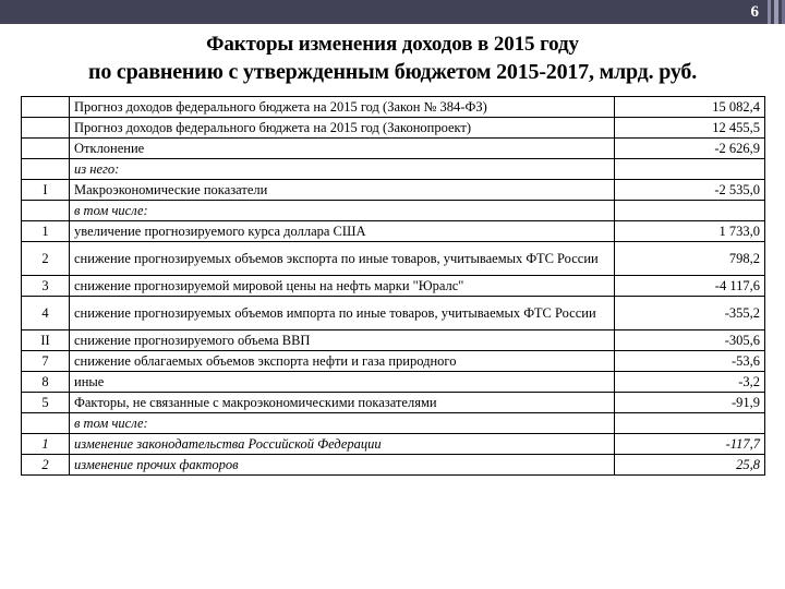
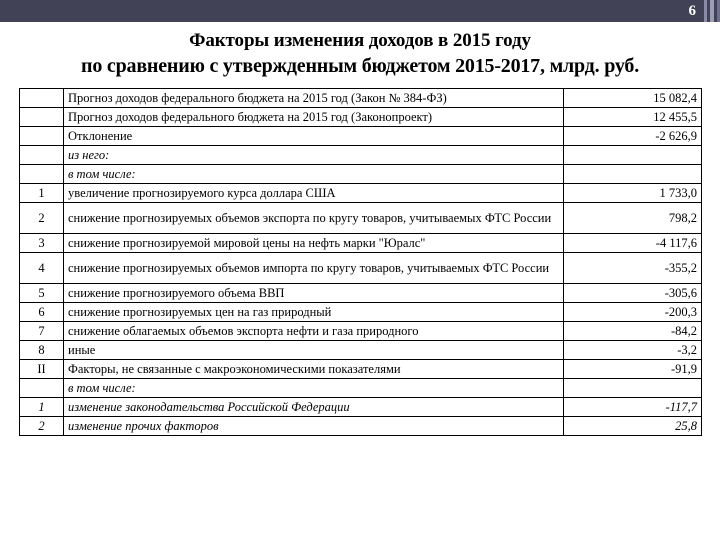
  6
  Факторы изменения доходов в 2015 году
  по сравнению с утвержденным бюджетом 2015-2017, млрд. руб.
  	Прогноз доходов федерального бюджета на 2015 год (Закон № 384-ФЗ)	15 082,4
  	Прогноз доходов федерального бюджета на 2015 год (Законопроект)	12 455,5
  	Отклонение	-2 626,9
  	из него:
- I	Макроэкономические показатели	-2 535,0
  	в том числе:
  1	увеличение прогнозируемого курса доллара США	1 733,0
- 2	снижение прогнозируемых объемов экспорта по иные товаров, учитываемых ФТС России	798,2
+ 2	снижение прогнозируемых объемов экспорта по кругу товаров, учитываемых ФТС России	798,2
  3	снижение прогнозируемой мировой цены на нефть марки "Юралс"	-4 117,6
- 4	снижение прогнозируемых объемов импорта по иные товаров, учитываемых ФТС России	-355,2
+ 4	снижение прогнозируемых объемов импорта по кругу товаров, учитываемых ФТС России	-355,2
- II	снижение прогнозируемого объема ВВП	-305,6
+ 5	снижение прогнозируемого объема ВВП	-305,6
+ 6	снижение прогнозируемых цен на газ природный	-200,3
- 7	снижение облагаемых объемов экспорта нефти и газа природного	-53,6
+ 7	снижение облагаемых объемов экспорта нефти и газа природного	-84,2
  8	иные	-3,2
- 5	Факторы, не связанные с макроэкономическими показателями	-91,9
+ II	Факторы, не связанные с макроэкономическими показателями	-91,9
  	в том числе:
  1	изменение законодательства Российской Федерации	-117,7
  2	изменение прочих факторов	25,8
